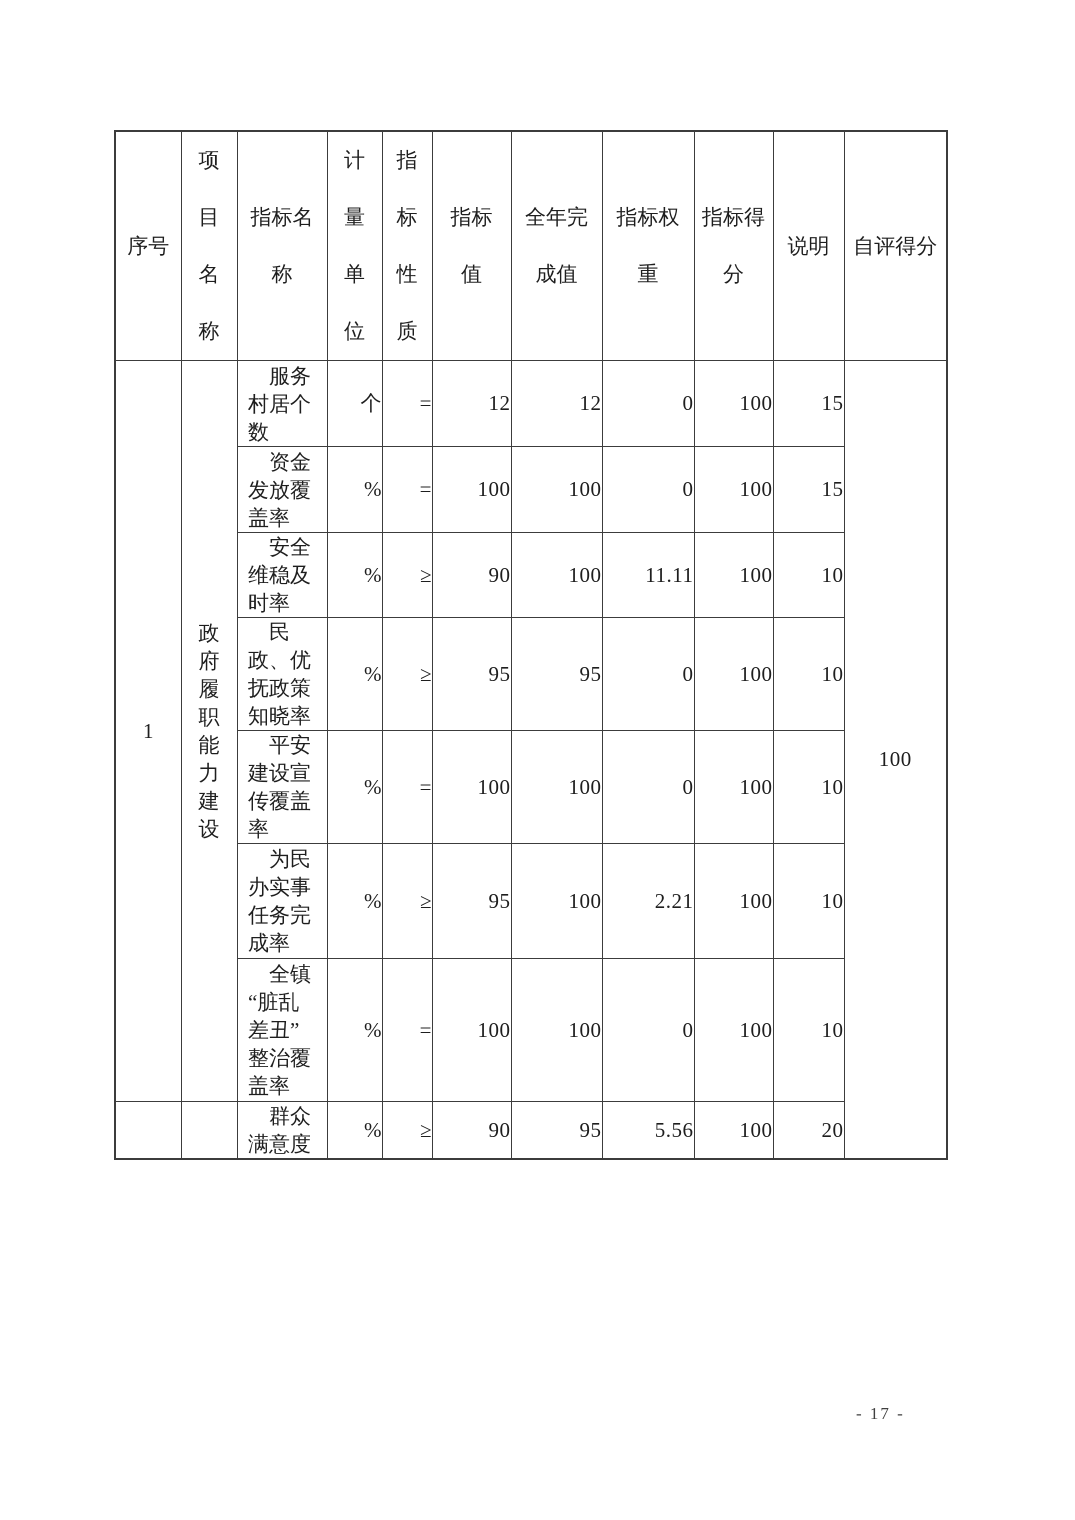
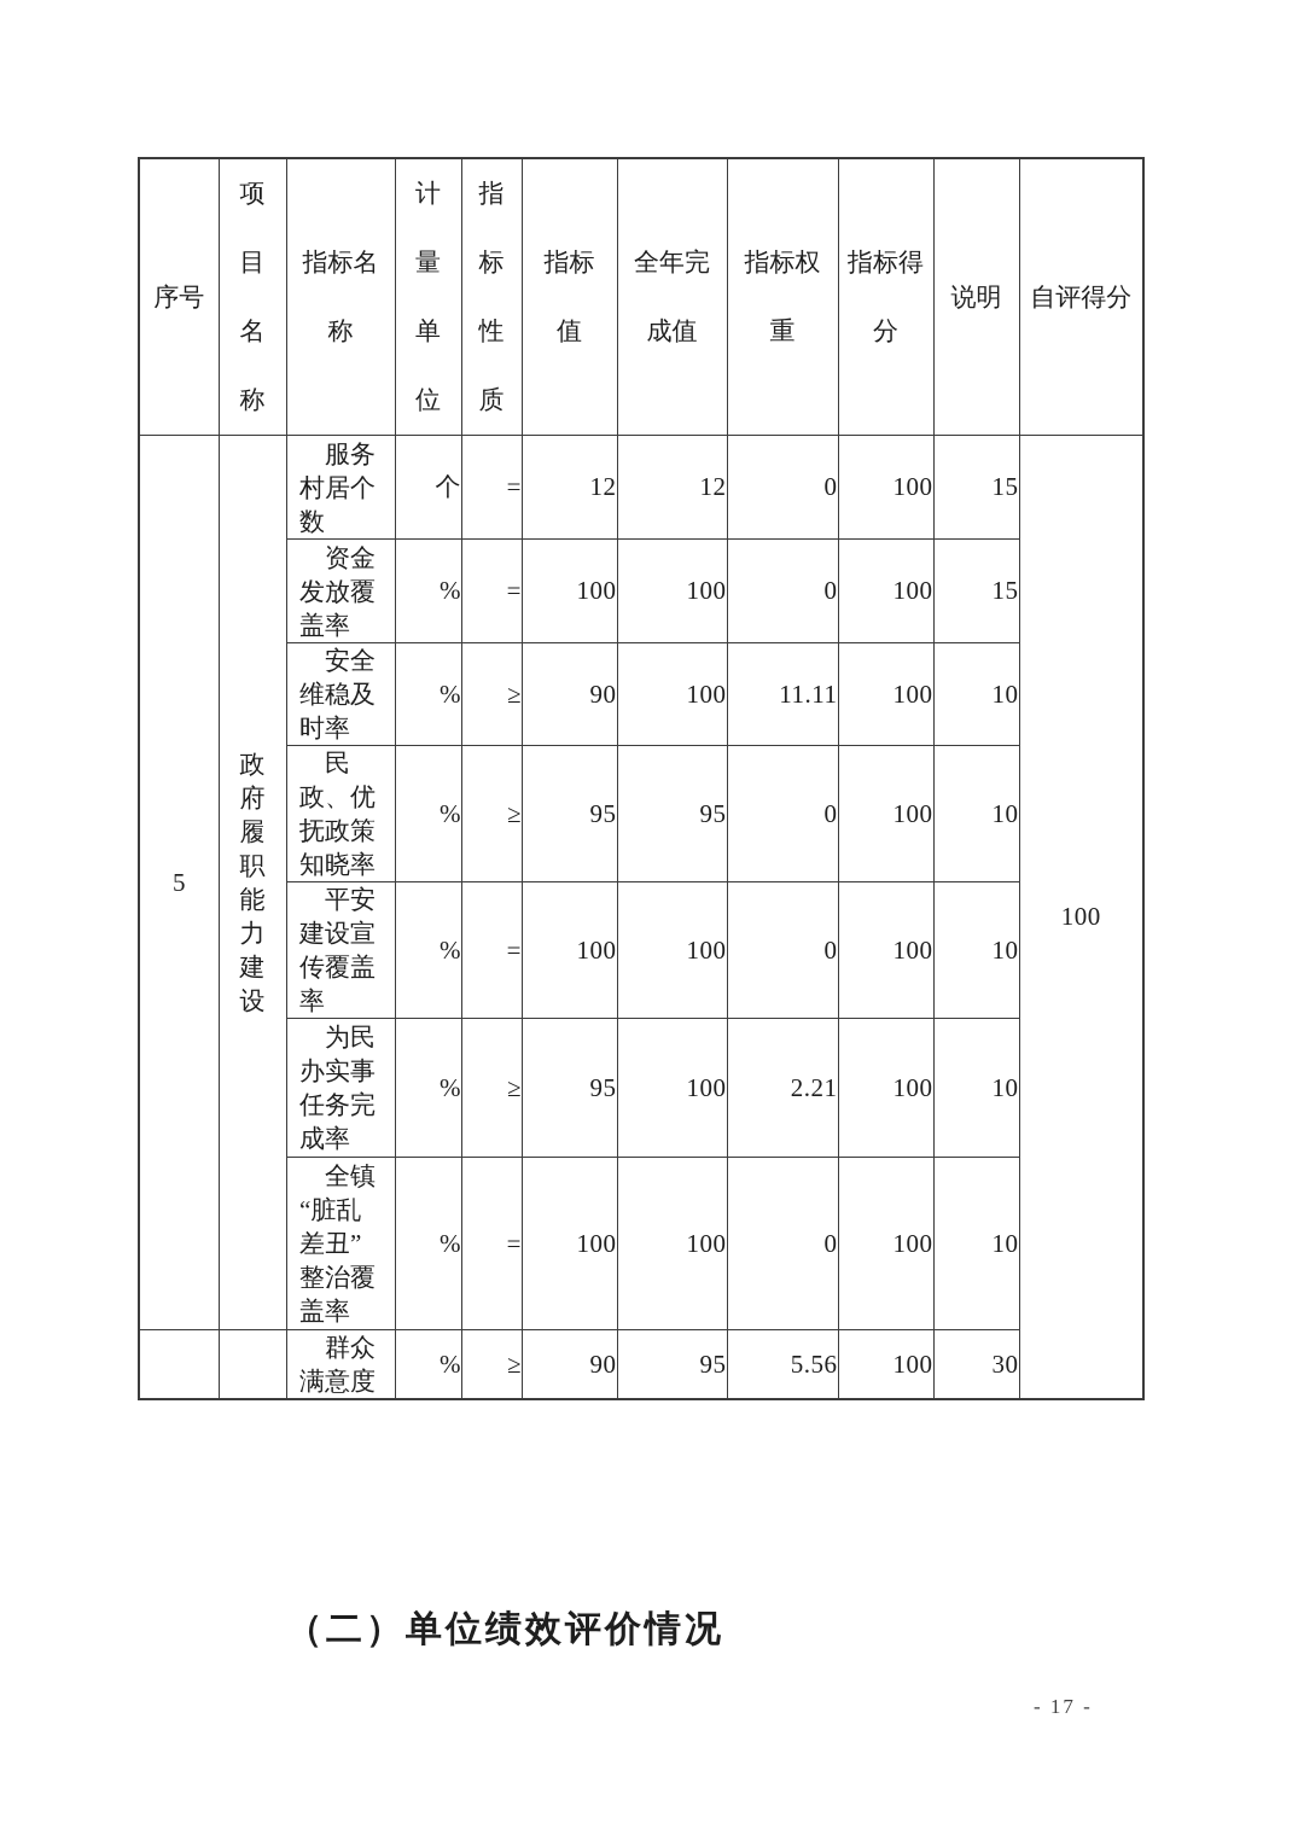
  序号	项 目 名 称	指标名 称	计 量 单 位	指 标 性 质	指标 值	全年完 成值	指标权 重	指标得 分	说明	自评得分
- 1	政 府 履 职 能 力 建 设	服务 村居个 数	个	=	12	12	0	100	15	100
+ 5	政 府 履 职 能 力 建 设	服务 村居个 数	个	=	12	12	0	100	15	100
  资金 发放覆 盖率	%	=	100	100	0	100	15
  安全 维稳及 时率	%	≥	90	100	11.11	100	10
  民 政、优 抚政策 知晓率	%	≥	95	95	0	100	10
  平安 建设宣 传覆盖 率	%	=	100	100	0	100	10
  为民 办实事 任务完 成率	%	≥	95	100	2.21	100	10
  全镇 “脏乱 差丑” 整治覆 盖率	%	=	100	100	0	100	10
- 		群众 满意度	%	≥	90	95	5.56	100	20
+ 		群众 满意度	%	≥	90	95	5.56	100	30
+ （二）单位绩效评价情况
  - 17 -
